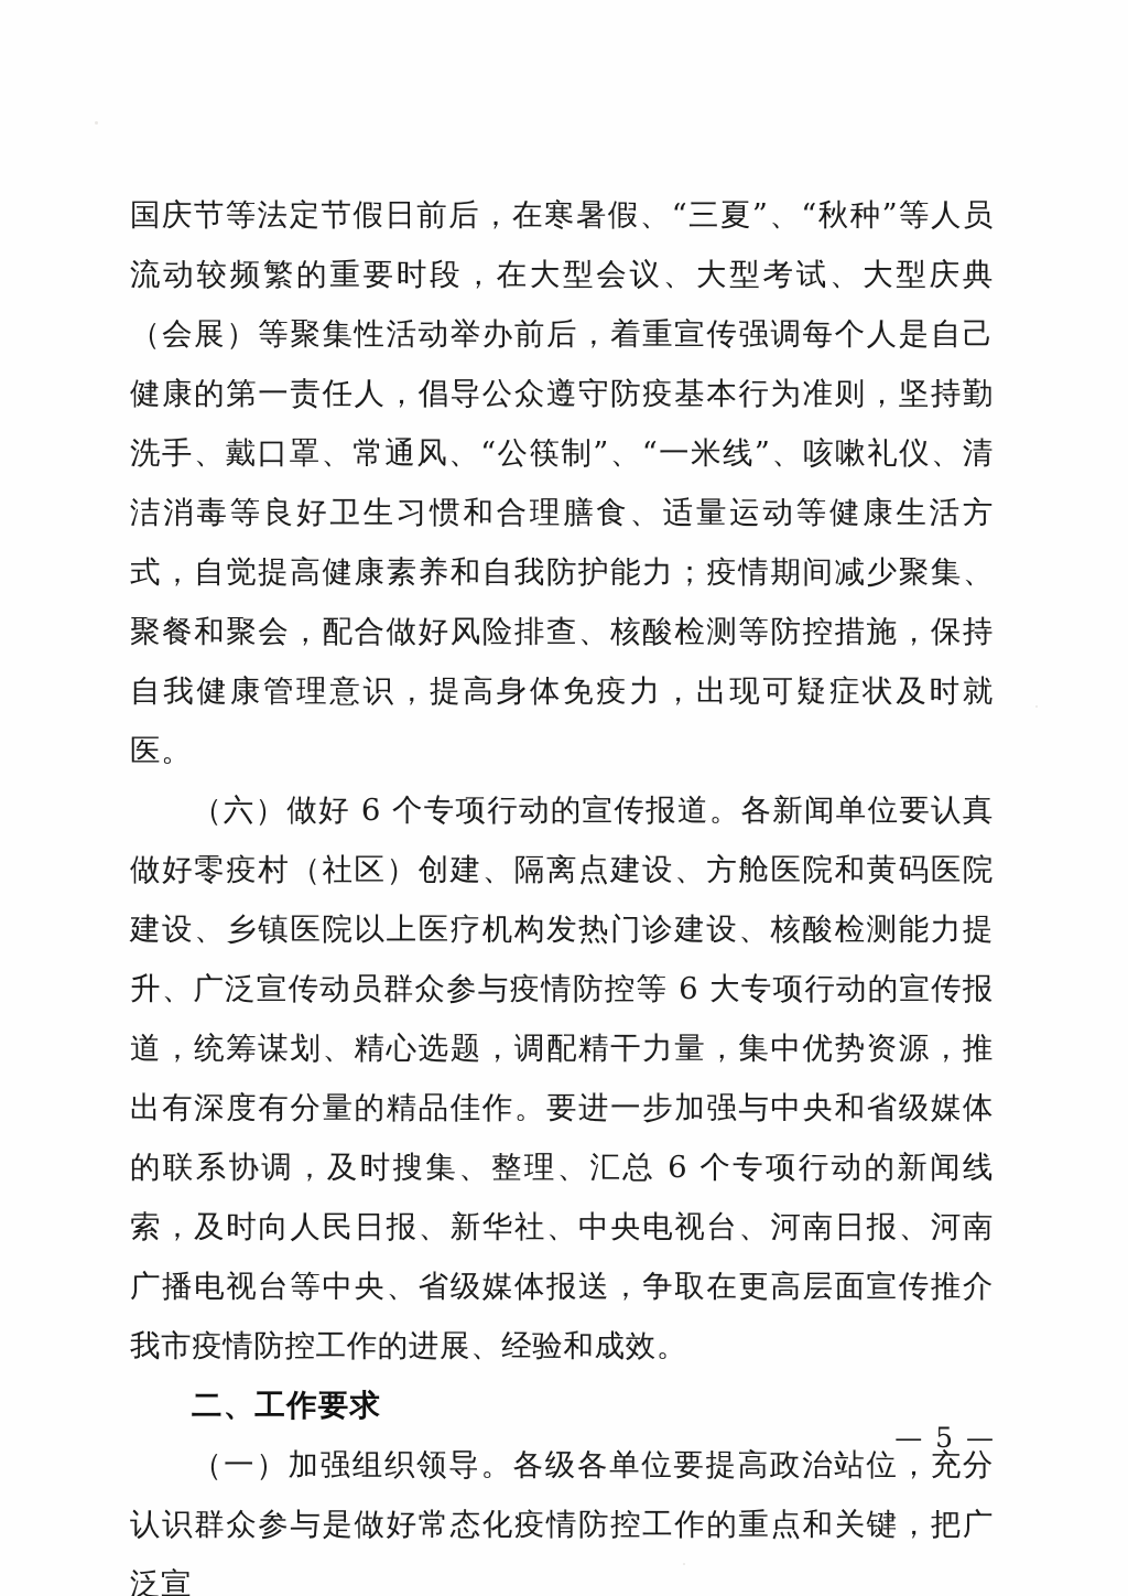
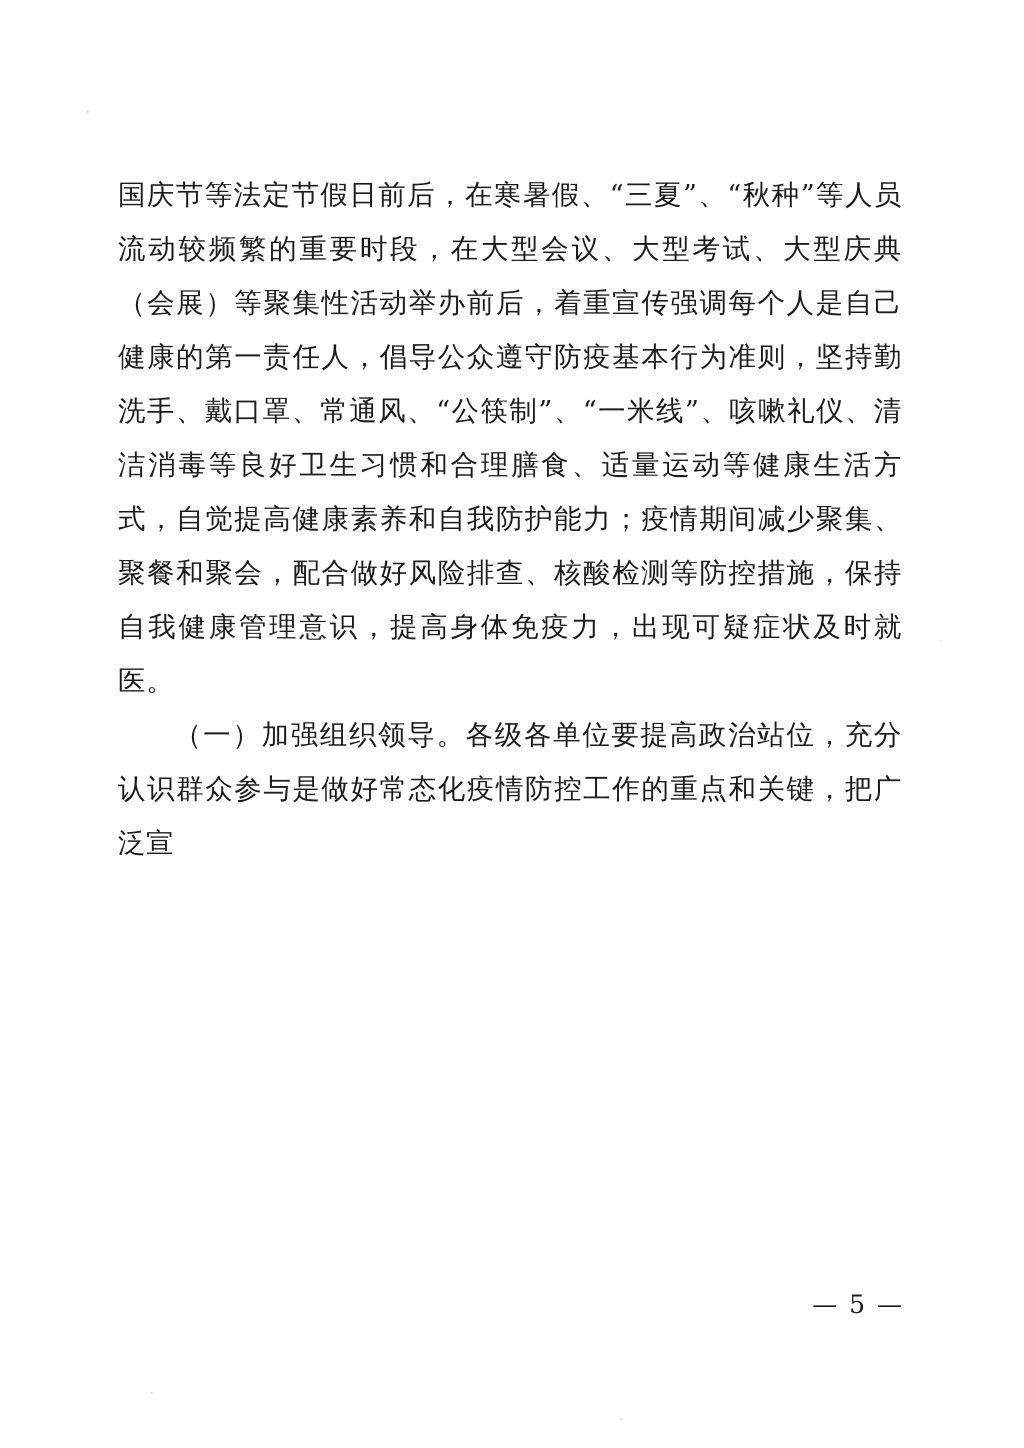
  国庆节等法定节假日前后，在寒暑假、“三夏”、“秋种”等人员流动较频繁的重要时段，在大型会议、大型考试、大型庆典（会展）等聚集性活动举办前后，着重宣传强调每个人是自己健康的第一责任人，倡导公众遵守防疫基本行为准则，坚持勤洗手、戴口罩、常通风、“公筷制”、“一米线”、咳嗽礼仪、清洁消毒等良好卫生习惯和合理膳食、适量运动等健康生活方式，自觉提高健康素养和自我防护能力；疫情期间减少聚集、聚餐和聚会，配合做好风险排查、核酸检测等防控措施，保持自我健康管理意识，提高身体免疫力，出现可疑症状及时就医。
- （六）做好 6 个专项行动的宣传报道。各新闻单位要认真做好零疫村（社区）创建、隔离点建设、方舱医院和黄码医院建设、乡镇医院以上医疗机构发热门诊建设、核酸检测能力提升、广泛宣传动员群众参与疫情防控等 6 大专项行动的宣传报道，统筹谋划、精心选题，调配精干力量，集中优势资源，推出有深度有分量的精品佳作。要进一步加强与中央和省级媒体的联系协调，及时搜集、整理、汇总 6 个专项行动的新闻线索，及时向人民日报、新华社、中央电视台、河南日报、河南广播电视台等中央、省级媒体报送，争取在更高层面宣传推介我市疫情防控工作的进展、经验和成效。
- 二、工作要求
  （一）加强组织领导。各级各单位要提高政治站位，充分认识群众参与是做好常态化疫情防控工作的重点和关键，把广泛宣
  — 5 —
